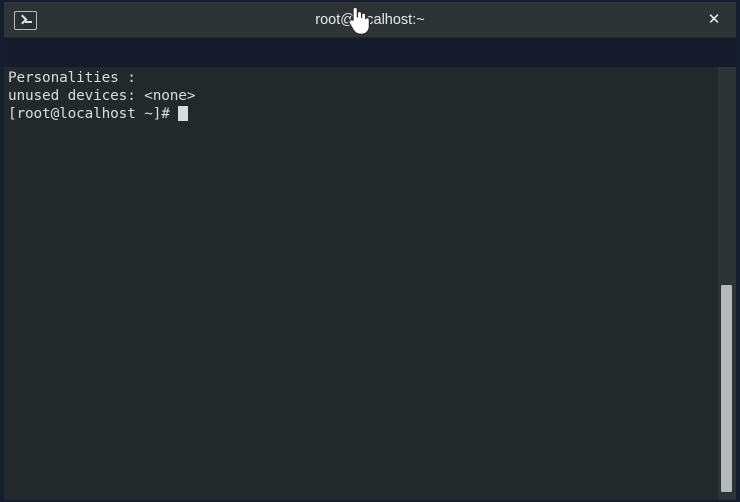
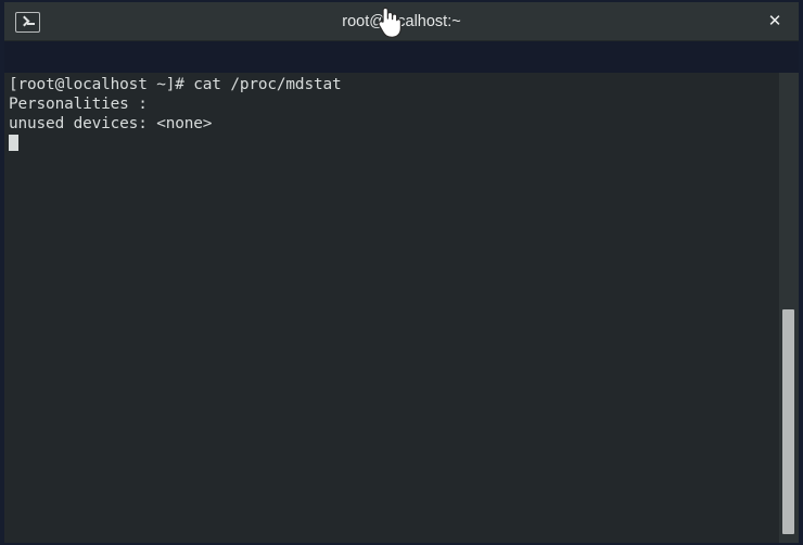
  root@alhost:~
  ✕
+ [root@localhost ~]# cat /proc/mdstat
  Personalities :
  unused devices: <none>
- [root@localhost ~]#
